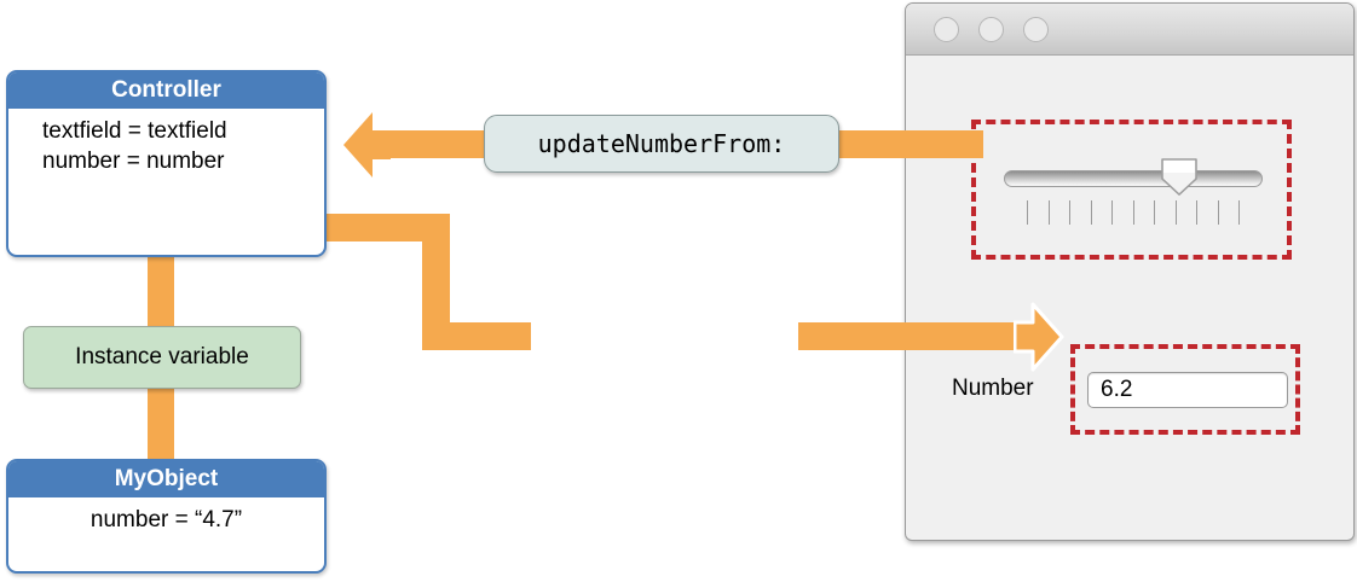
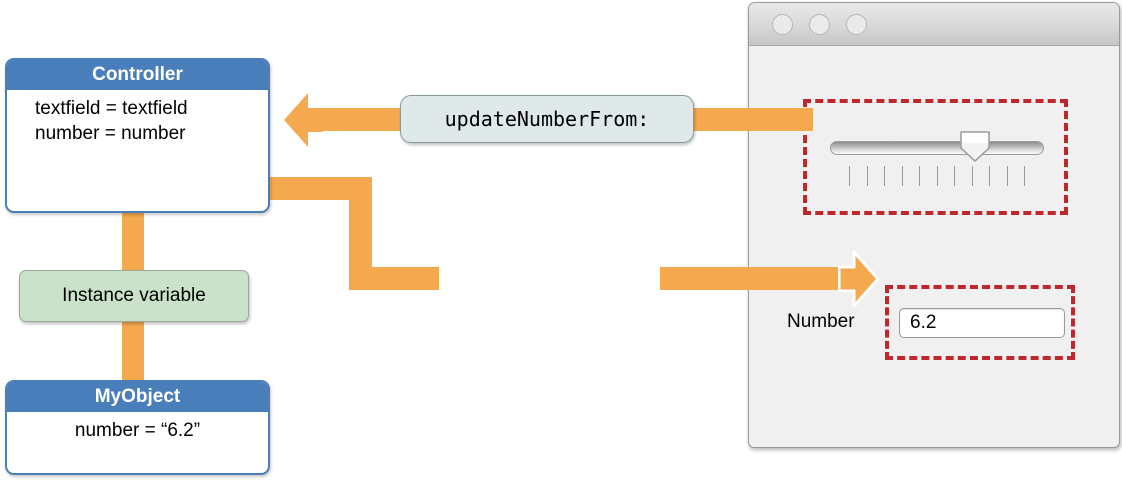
  Number
  6.2
  updateNumberFrom:
  Instance variable
  Controller
  textfield = textfield
  number = number
  MyObject
- number = “4.7”
+ number = “6.2”
